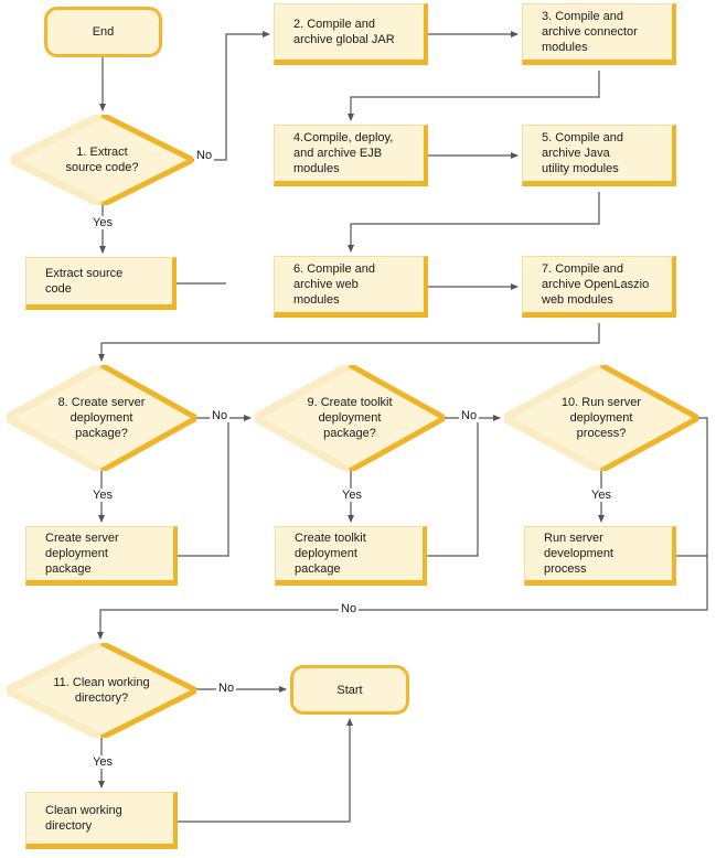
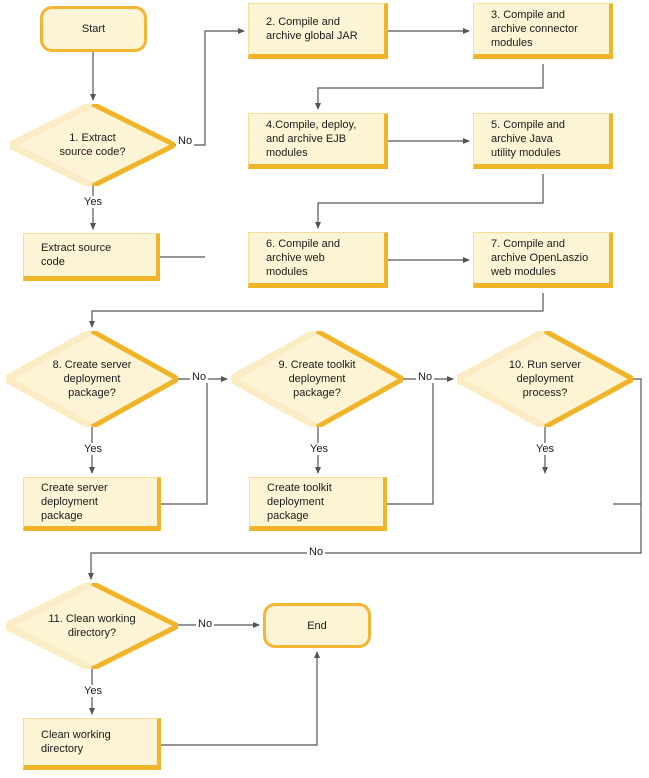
- End
+ Start
  1. Extract
  source code?
  Extract source
  code
  2. Compile and
  archive global JAR
  3. Compile and
  archive connector
  modules
  4.Compile, deploy,
  and archive EJB
  modules
  5. Compile and
  archive Java
  utility modules
  6. Compile and
  archive web
  modules
  7. Compile and
  archive OpenLaszio
  web modules
  8. Create server
  deployment
  package?
  9. Create toolkit
  deployment
  package?
  10. Run server
  deployment
  process?
  Create server
  deployment
  package
  Create toolkit
  deployment
  package
- Run server
- development
- process
  11. Clean working
  directory?
- Start
+ End
  Clean working
  directory
  No
  Yes
  No
  Yes
  No
  Yes
  Yes
  No
  No
  Yes
